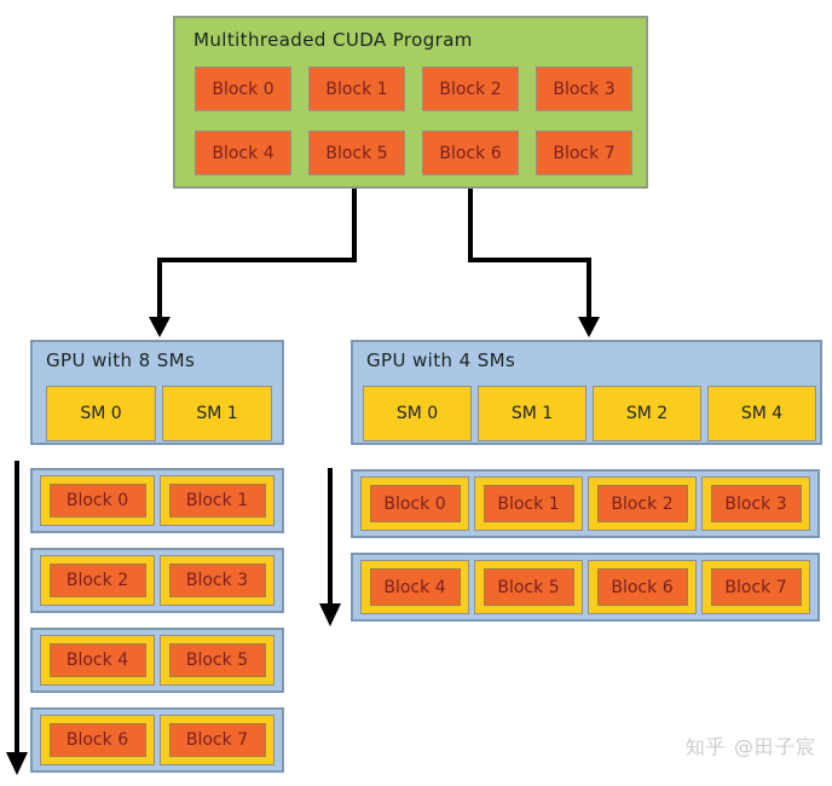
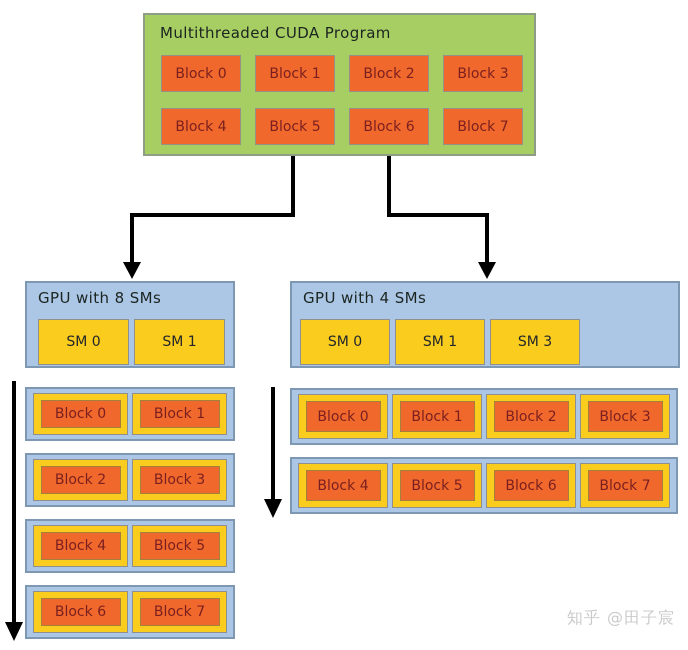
  Multithreaded CUDA Program
  Block 0
  Block 1
  Block 2
  Block 3
  Block 4
  Block 5
  Block 6
  Block 7
  GPU with 8 SMs
  SM 0
  SM 1
  GPU with 4 SMs
  SM 0
  SM 1
- SM 2
- SM 4
+ SM 3
  Block 0
  Block 1
  Block 2
  Block 3
  Block 4
  Block 5
  Block 6
  Block 7
  Block 0
  Block 1
  Block 2
  Block 3
  Block 4
  Block 5
  Block 6
  Block 7
  知乎 @田子宸
